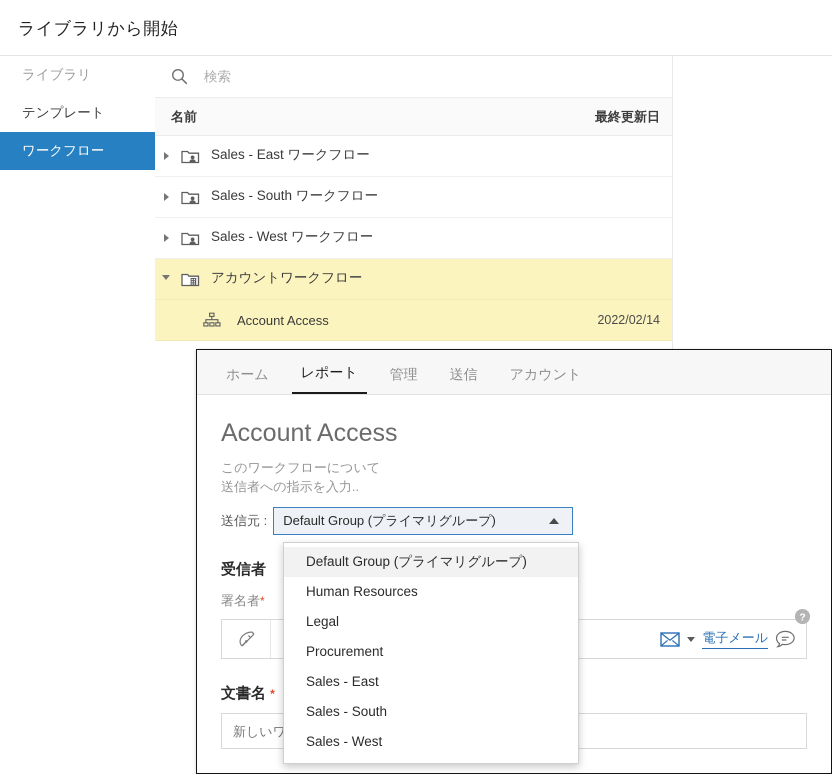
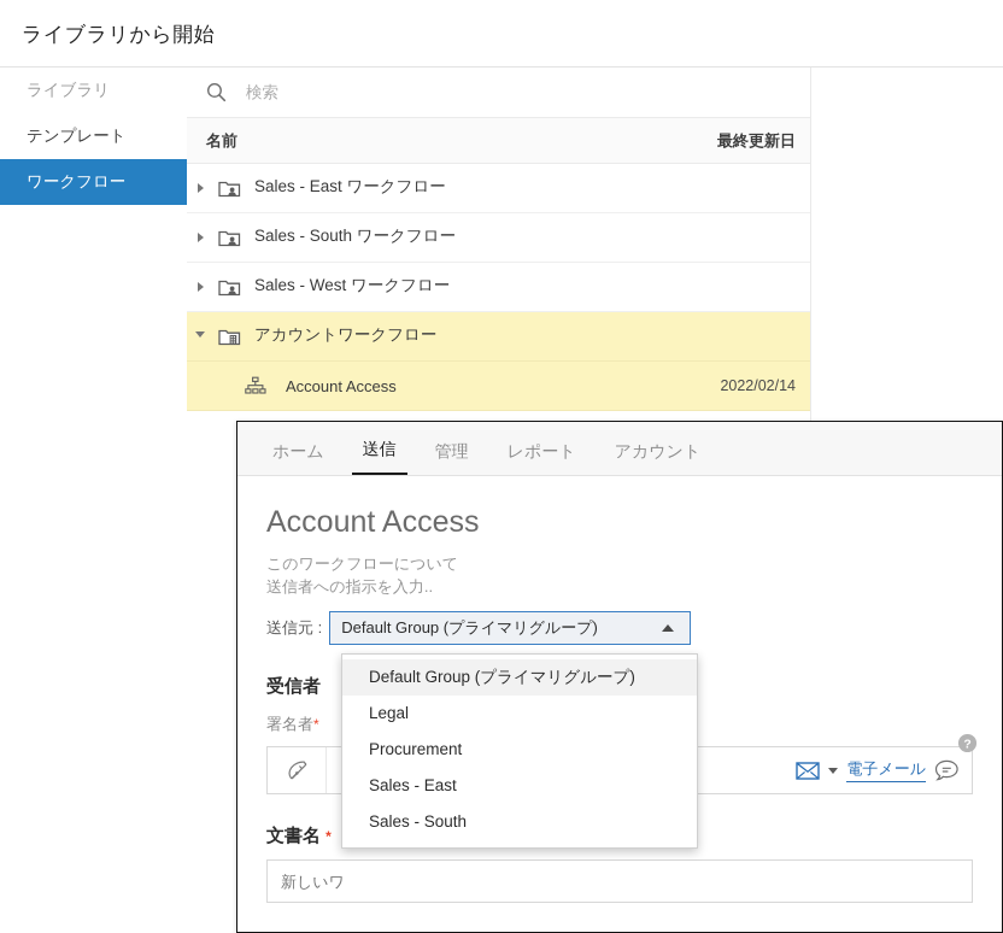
  ライブラリから開始
  ライブラリ
  テンプレート
  ワークフロー
  検索
  名前
  最終更新日
  Sales - East ワークフロー
  Sales - South ワークフロー
  Sales - West ワークフロー
  アカウントワークフロー
  Account Access
  2022/02/14
  ホーム
- レポート
+ 送信
  管理
- 送信
+ レポート
  アカウント
  Account Access
  このワークフローについて
  送信者への指示を入力..
  送信元 :
  Default Group (プライマリグループ)
  受信者
  署名者*
  電子メール
  文書名 *
  新しいワ
  ?
  Default Group (プライマリグループ)
- Human Resources
  Legal
  Procurement
  Sales - East
  Sales - South
- Sales - West
